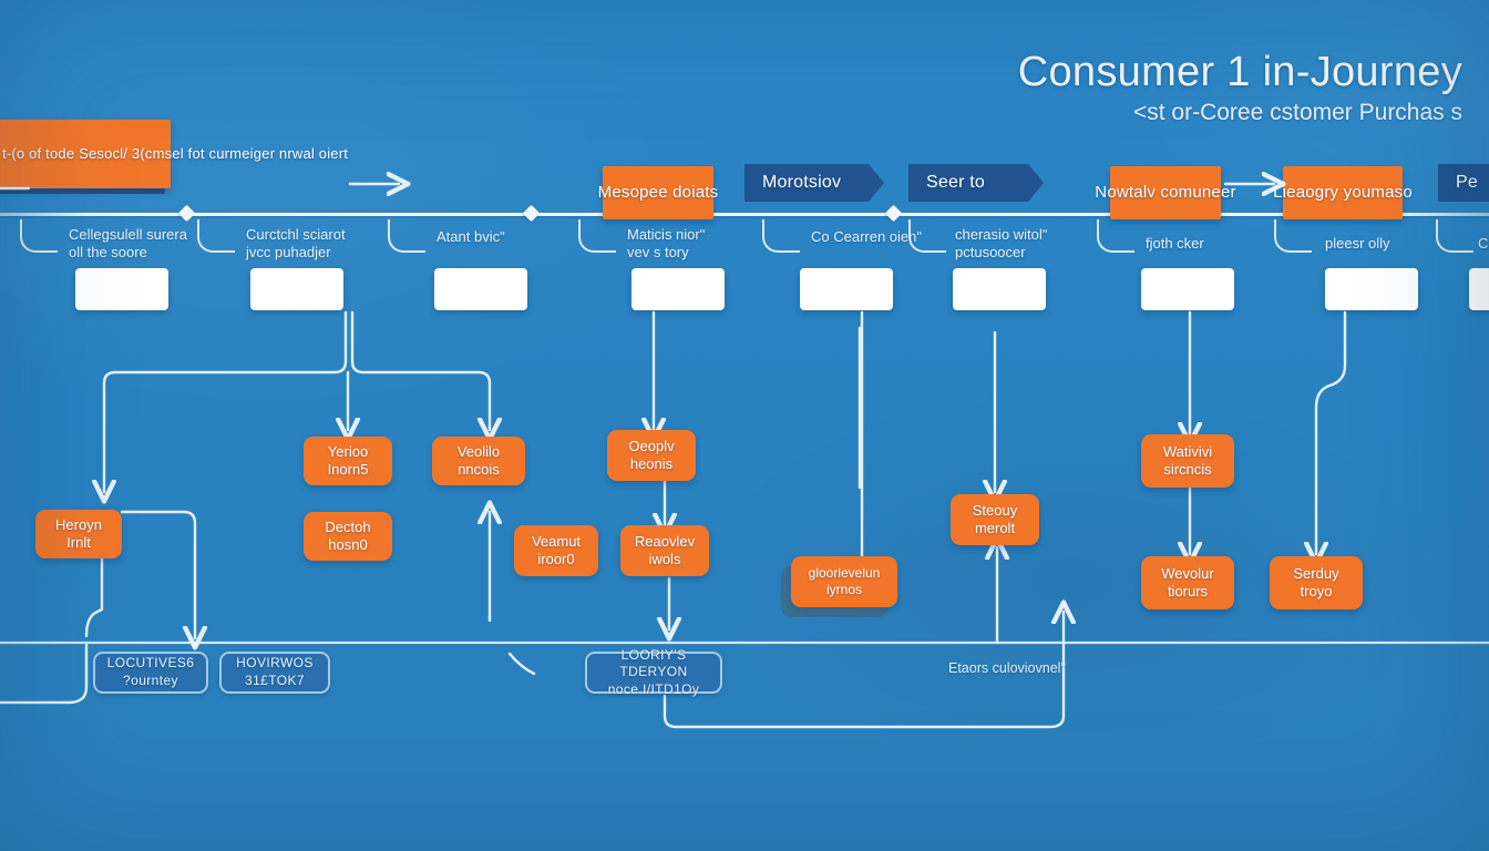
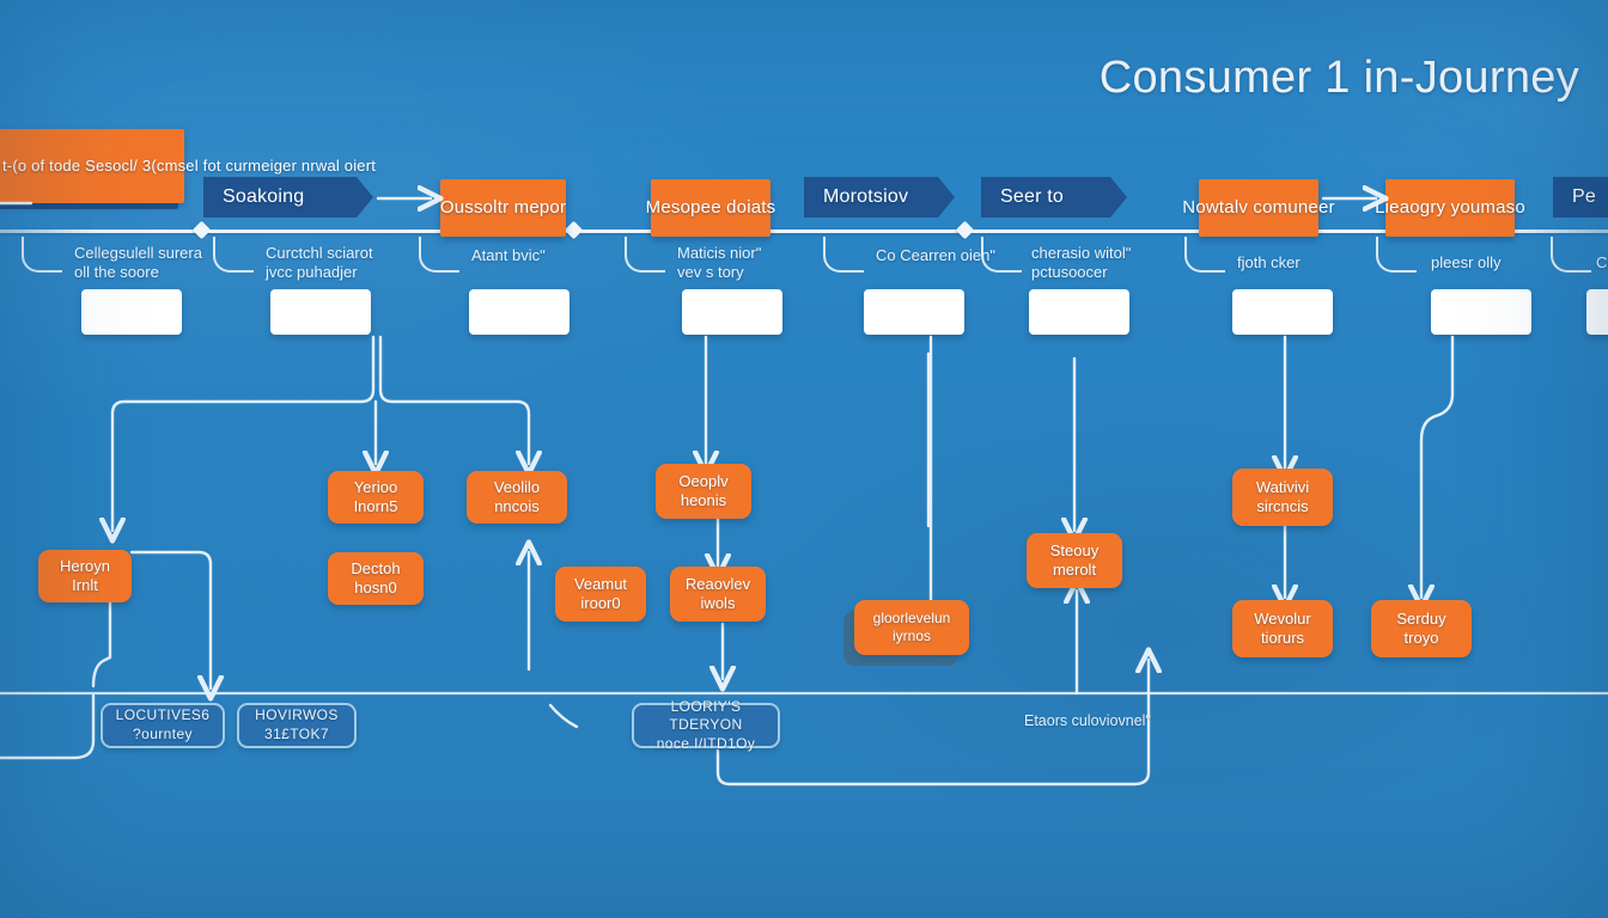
  Consumer 1 in-Journey
- <st or-Coree cstomer Purchas s
  t-(o of tode Sesocl/ 3(cmsel fot curmeiger nrwal oiert
+ Soakoing
+ Oussoltr mepor
  Mesopee doiats
  Morotsiov
  Seer to
  Nowtalv comuneer
  Lieaogry youmaso
  Pe
  Cellegsulell surera
  oll the soore
  Curctchl sciarot
  jvcc puhadjer
  Atant bvicʺ
  Maticis niorʺ
  vev s tory
  Co Cearren oienʺ
  cherasio witolʺ
  pctusoocer
  fjoth cker
  pleesr olly
  Yerioo
  Inorn5
  Veolilo
  nncois
  Oeoplv
  heonis
  Dectoh
  hosn0
  Veamut
  iroor0
  Reaovlev
  iwols
  Heroyn
  Irnlt
  gloorlevelun
  iyrnos
  Steouy
  merolt
  Wativivi
  sircncis
  Wevolur
  tiorurs
  Serduy
  troyo
  LOCUTIVES6
  ?ourntey
  HOVIRWOS
  31£TOK7
  LOORIY'S TDERYON
  noce I/ITD1Oy
  Etaors culoviovnelʺ
